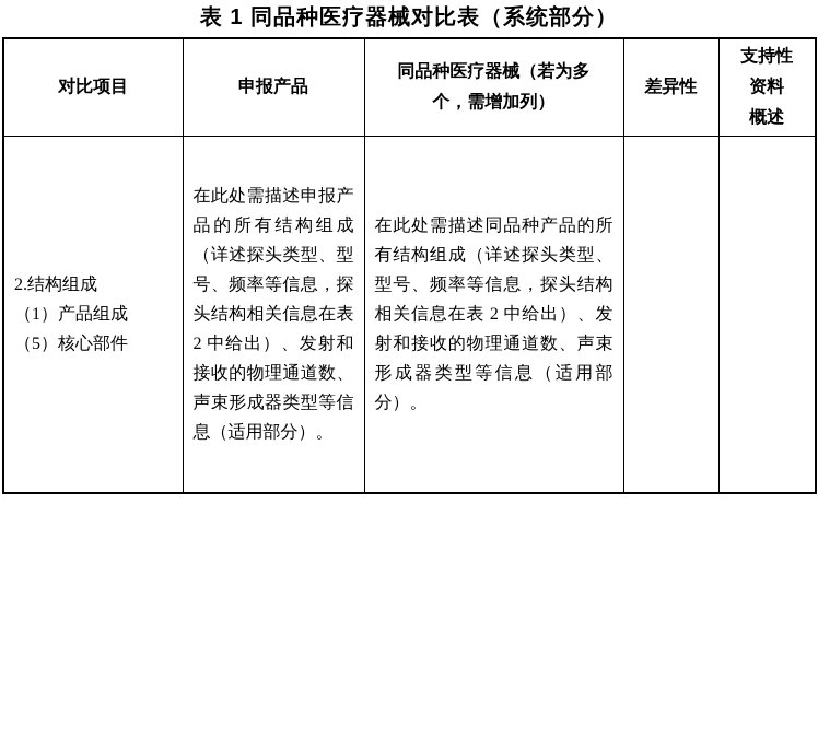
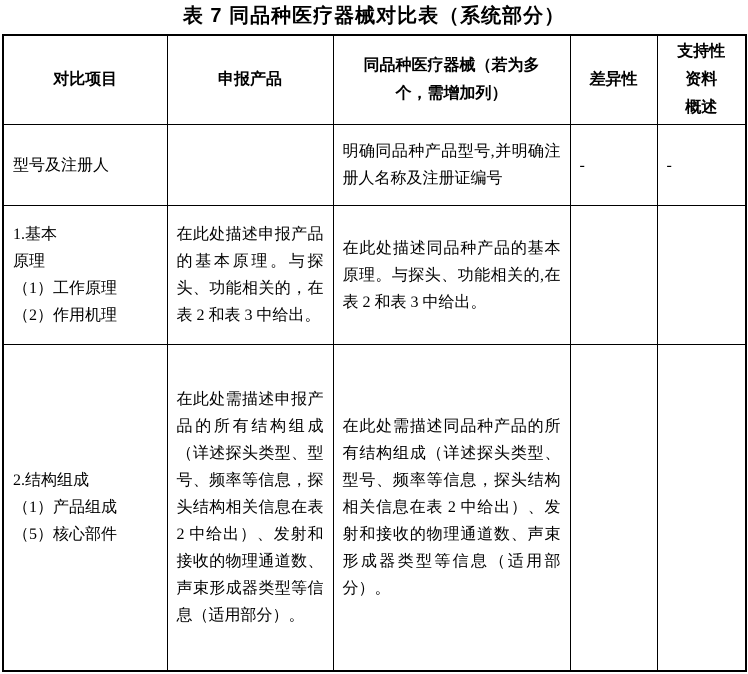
- 表 1 同品种医疗器械对比表（系统部分）
+ 表 7 同品种医疗器械对比表（系统部分）
  对比项目	申报产品	同品种医疗器械（若为多 个，需增加列）	差异性	支持性 资料 概述
+ 型号及注册人		明确同品种产品型号,并明确注册人名称及注册证编号	-	-
+ 1.基本 原理 （1）工作原理 （2）作用机理	在此处描述申报产品的基本原理。与探头、功能相关的，在表 2 和表 3 中给出。	在此处描述同品种产品的基本原理。与探头、功能相关的,在表 2 和表 3 中给出。
  2.结构组成 （1）产品组成 （5）核心部件	在此处需描述申报产品的所有结构组成（详述探头类型、型号、频率等信息，探头结构相关信息在表 2 中给出）、发射和接收的物理通道数、声束形成器类型等信息（适用部分）。	在此处需描述同品种产品的所有结构组成（详述探头类型、型号、频率等信息，探头结构相关信息在表 2 中给出）、发射和接收的物理通道数、声束形成器类型等信息（适用部分）。
